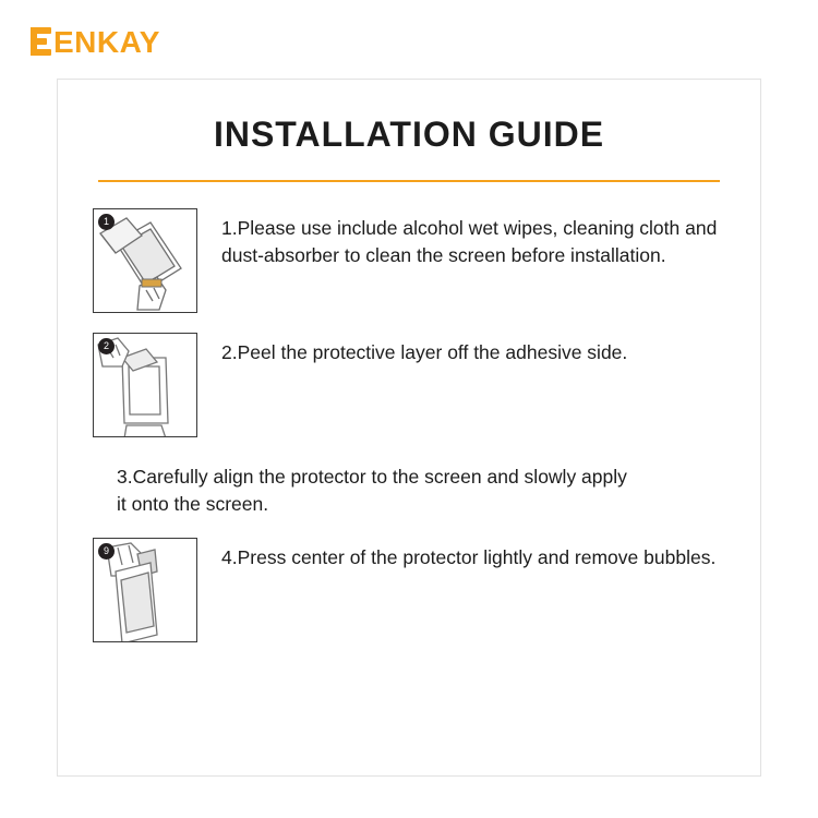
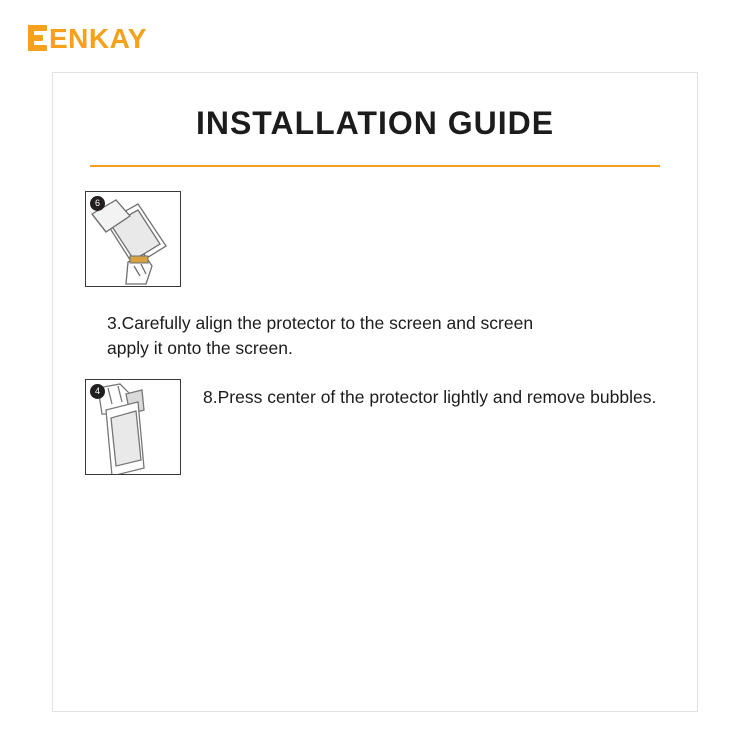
  ENKAY
  INSTALLATION GUIDE
- 1
+ 6
- 1.Please use include alcohol wet wipes, cleaning cloth and dust-absorber to clean the screen before installation.
- 2
- 2.Peel the protective layer off the adhesive side.
- 3.Carefully align the protector to the screen and slowly apply it onto the screen.
+ 3.Carefully align the protector to the screen and screen apply it onto the screen.
- 9
+ 4
- 4.Press center of the protector lightly and remove bubbles.
+ 8.Press center of the protector lightly and remove bubbles.
